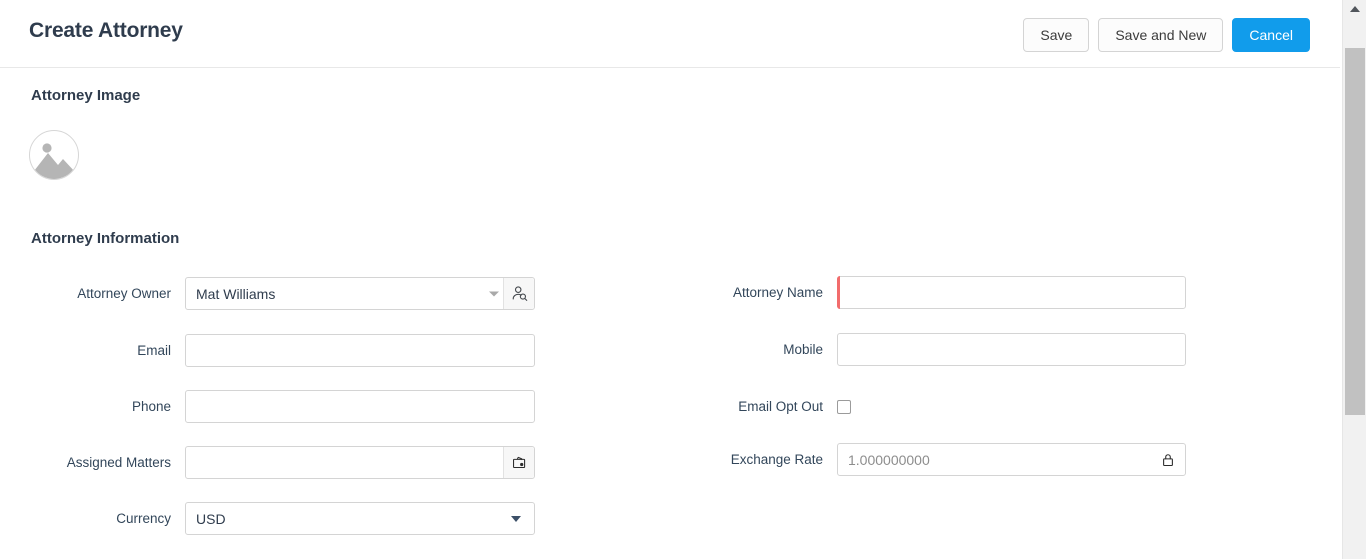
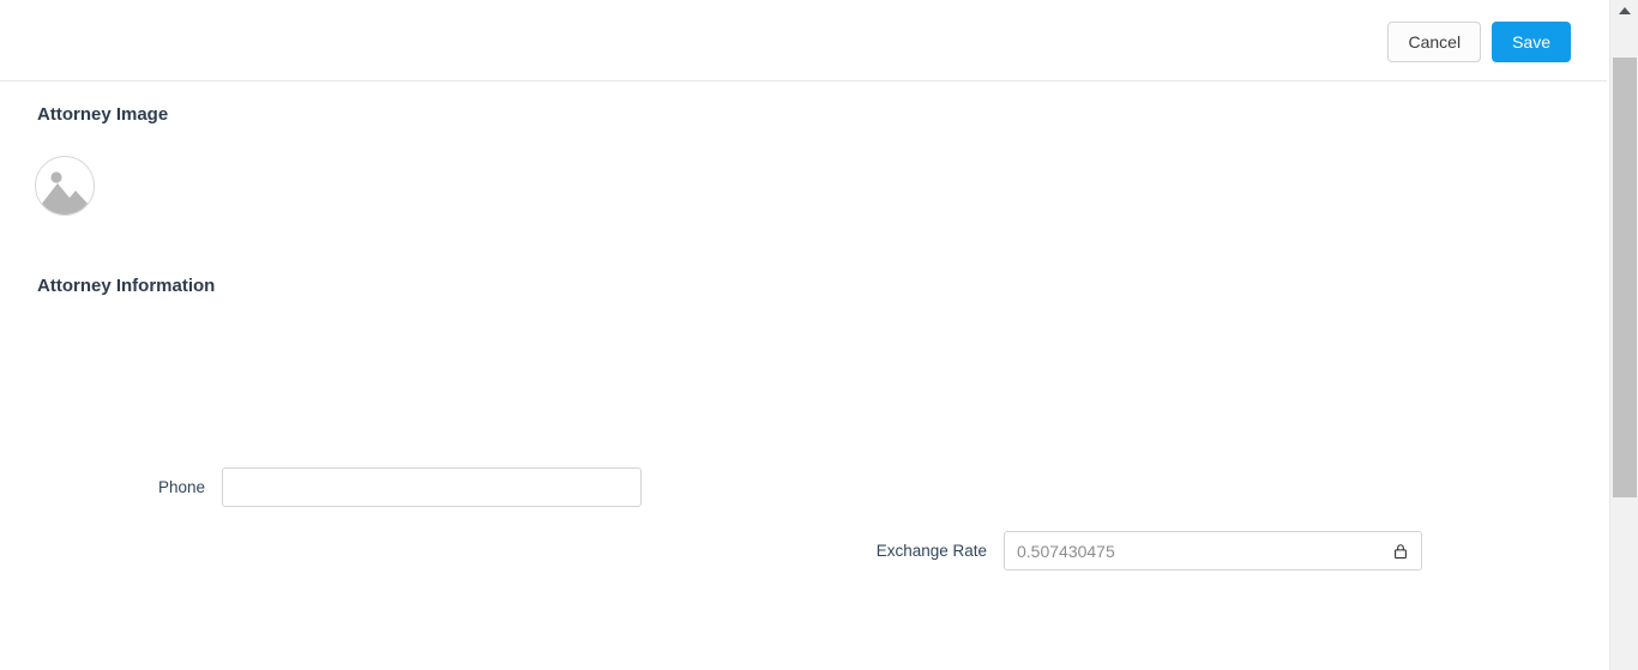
- Create Attorney
- Save
+ Cancel
- Save and New
- Cancel
+ Save
  Attorney Image
  Attorney Information
- Attorney Owner
- Mat Williams
- Email
  Phone
- Assigned Matters
- Currency
- USD
- Attorney Name
- Mobile
- Email Opt Out
  Exchange Rate
- 1.000000000
+ 0.507430475
